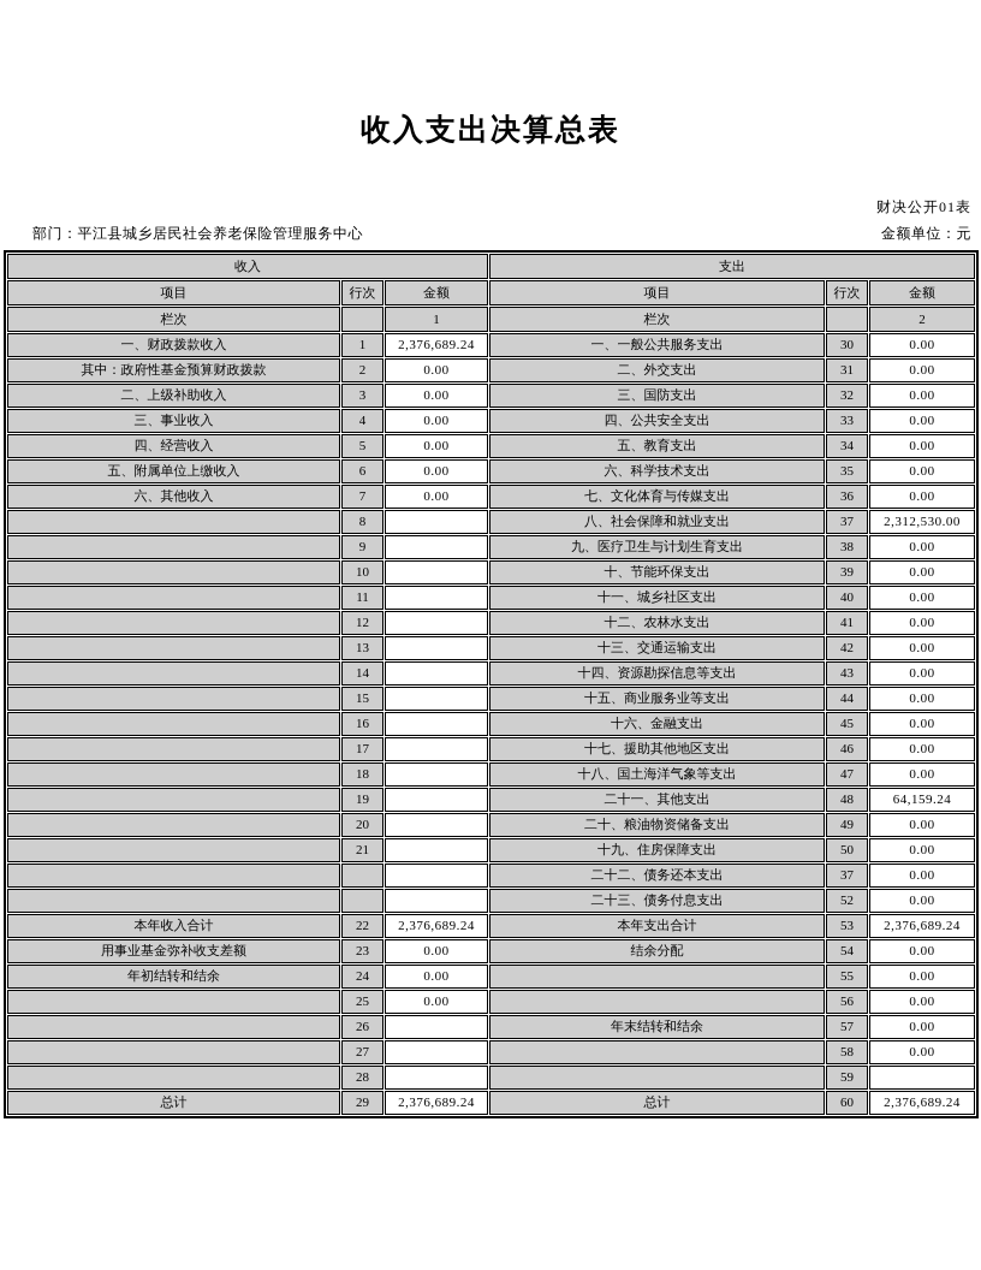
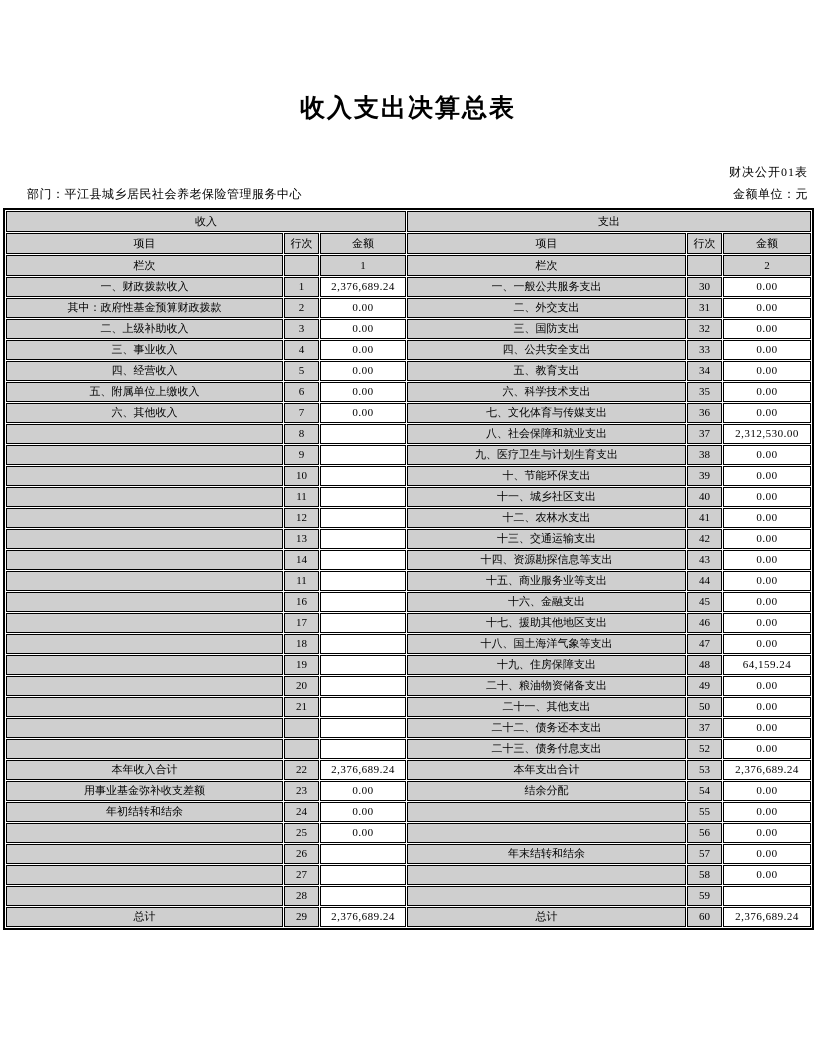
  收入支出决算总表
  财决公开01表
  部门：平江县城乡居民社会养老保险管理服务中心
  金额单位：元
  收入	支出
  项目	行次	金额	项目	行次	金额
  栏次		1	栏次		2
  一、财政拨款收入	1	2,376,689.24	一、一般公共服务支出	30	0.00
  其中：政府性基金预算财政拨款	2	0.00	二、外交支出	31	0.00
  二、上级补助收入	3	0.00	三、国防支出	32	0.00
  三、事业收入	4	0.00	四、公共安全支出	33	0.00
  四、经营收入	5	0.00	五、教育支出	34	0.00
  五、附属单位上缴收入	6	0.00	六、科学技术支出	35	0.00
  六、其他收入	7	0.00	七、文化体育与传媒支出	36	0.00
  	8		八、社会保障和就业支出	37	2,312,530.00
  	9		九、医疗卫生与计划生育支出	38	0.00
  	10		十、节能环保支出	39	0.00
  	11		十一、城乡社区支出	40	0.00
  	12		十二、农林水支出	41	0.00
  	13		十三、交通运输支出	42	0.00
  	14		十四、资源勘探信息等支出	43	0.00
- 	15		十五、商业服务业等支出	44	0.00
+ 	11		十五、商业服务业等支出	44	0.00
  	16		十六、金融支出	45	0.00
  	17		十七、援助其他地区支出	46	0.00
  	18		十八、国土海洋气象等支出	47	0.00
- 	19		二十一、其他支出	48	64,159.24
+ 	19		十九、住房保障支出	48	64,159.24
  	20		二十、粮油物资储备支出	49	0.00
- 	21		十九、住房保障支出	50	0.00
+ 	21		二十一、其他支出	50	0.00
  			二十二、债务还本支出	37	0.00
  			二十三、债务付息支出	52	0.00
  本年收入合计	22	2,376,689.24	本年支出合计	53	2,376,689.24
  用事业基金弥补收支差额	23	0.00	结余分配	54	0.00
  年初结转和结余	24	0.00		55	0.00
  	25	0.00		56	0.00
  	26		年末结转和结余	57	0.00
  	27			58	0.00
  	28			59
  总计	29	2,376,689.24	总计	60	2,376,689.24
